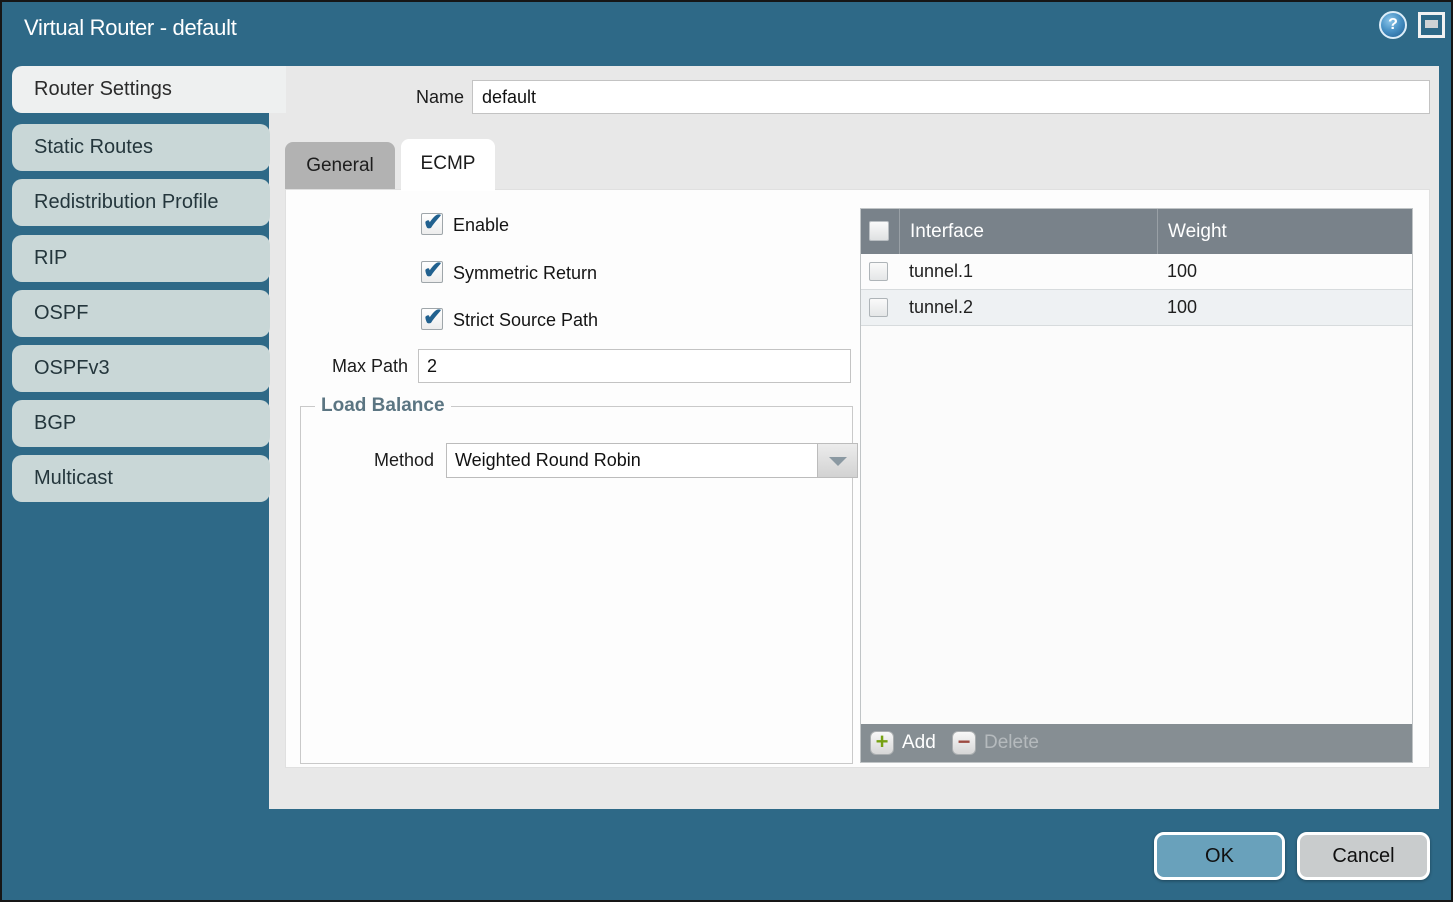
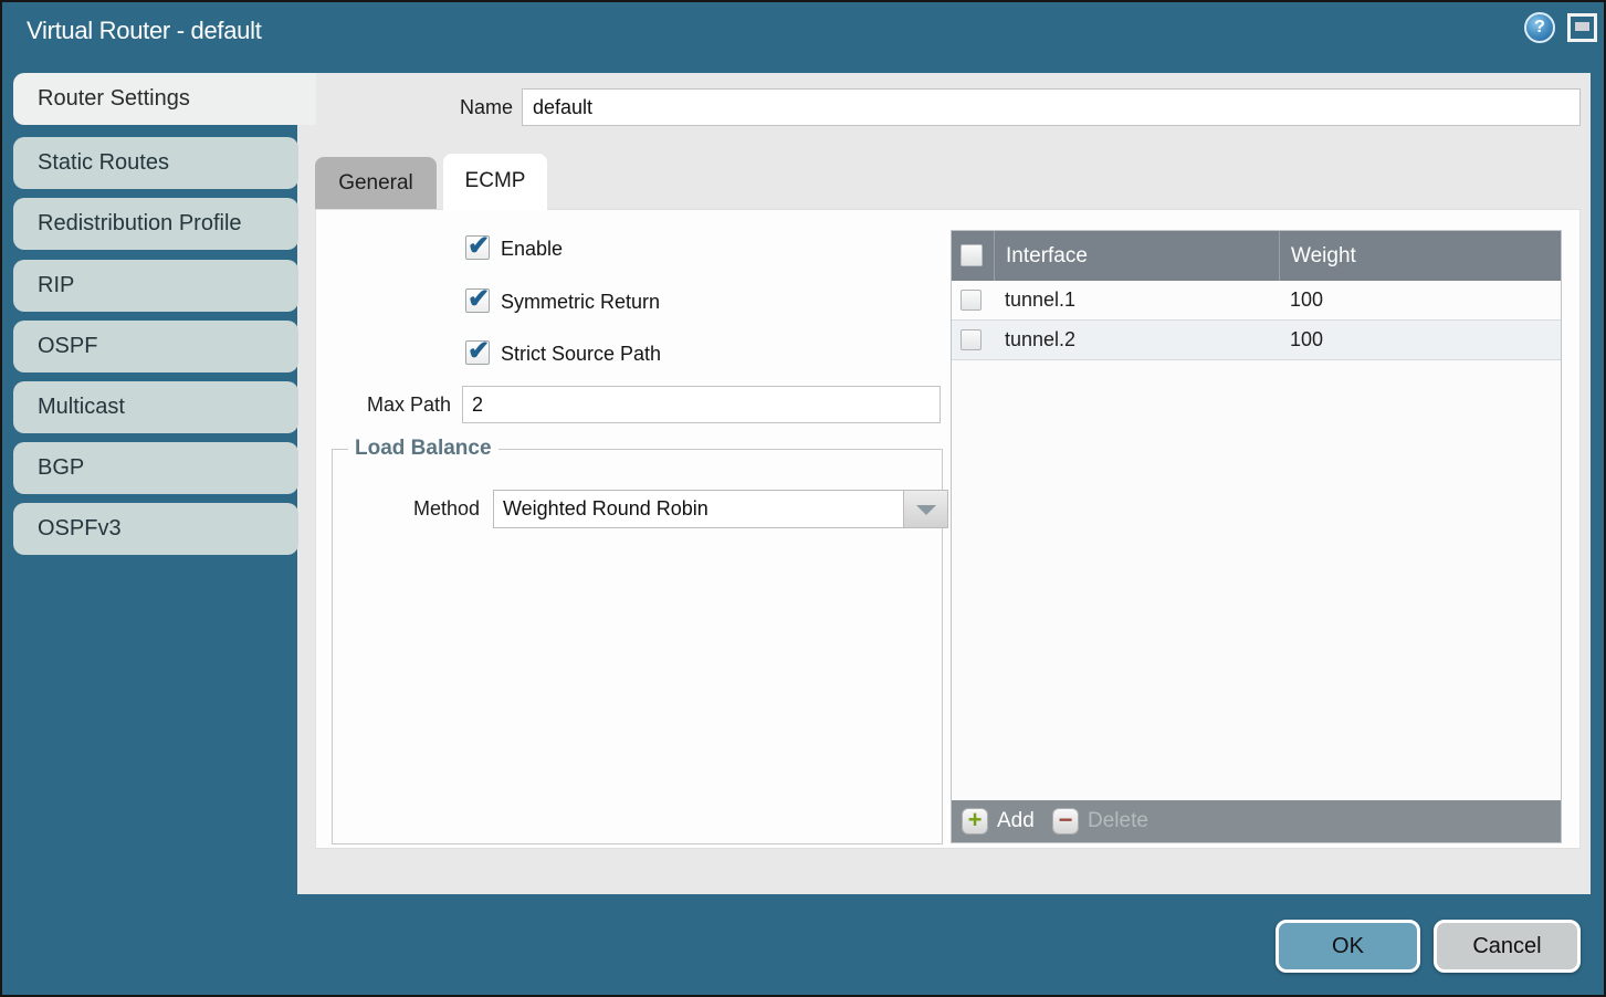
  Virtual Router - default
  ?
  Name
  default
  General
  ECMP
  Enable
  Symmetric Return
  Strict Source Path
  Max Path
  2
  Load Balance
  Method
  Weighted Round Robin
  Interface
  Weight
  tunnel.1
  100
  tunnel.2
  100
  +
  Add
  −
  Delete
  Router Settings
  Static Routes
  Redistribution Profile
  RIP
  OSPF
- OSPFv3
+ Multicast
  BGP
- Multicast
+ OSPFv3
  OK
  Cancel
